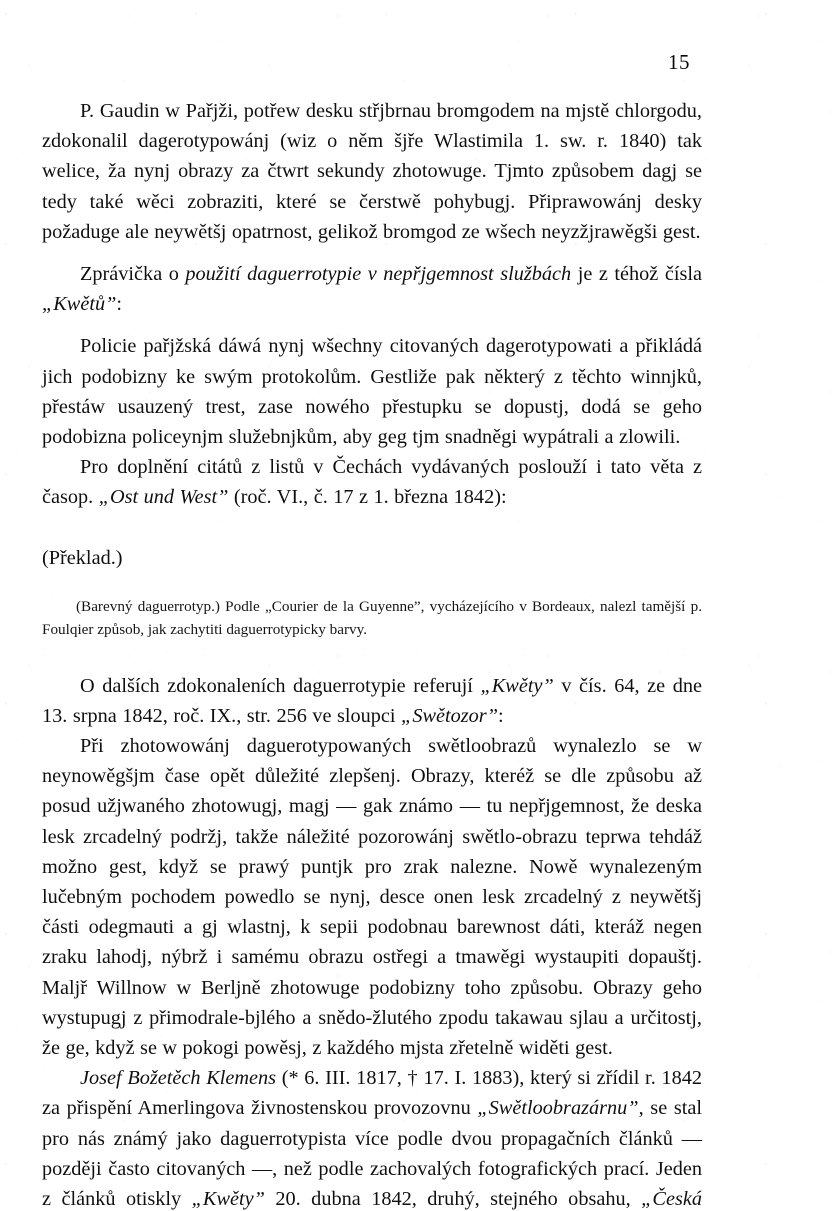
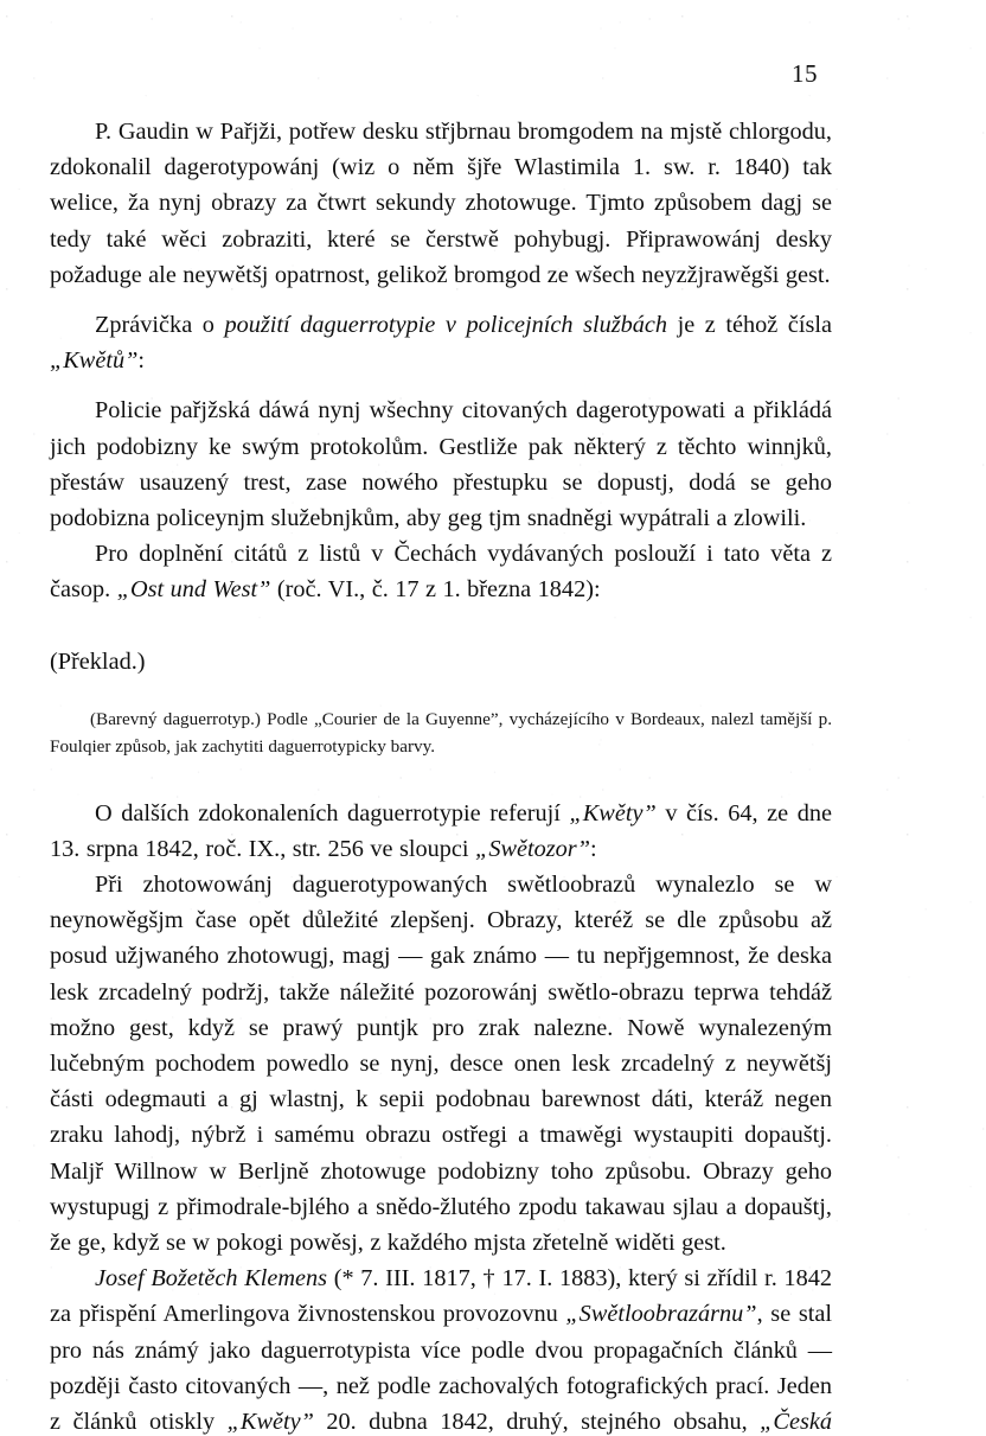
  15
  P. Gaudin w Pařjži, potřew desku střjbrnau bromgodem na mjstě chlorgodu, zdokonalil dagerotypowánj (wiz o něm šjře Wlastimila 1. sw. r. 1840) tak welice, ža nynj obrazy za čtwrt sekundy zhotowuge. Tjmto způsobem dagj se tedy také wěci zobraziti, které se čerstwě pohybugj. Připrawowánj desky požaduge ale neywětšj opatrnost, gelikož bromgod ze wšech neyzžjrawěgši gest.
- Zprávička o použití daguerrotypie v nepřjgemnost službách je z téhož čísla „Kwětů”:
+ Zprávička o použití daguerrotypie v policejních službách je z téhož čísla „Kwětů”:
  Policie pařjžská dáwá nynj wšechny citovaných dagerotypowati a přikládá jich podobizny ke swým protokolům. Gestliže pak některý z těchto winnjků, přestáw usauzený trest, zase nowého přestupku se dopustj, dodá se geho podobizna policeynjm služebnjkům, aby geg tjm snadněgi wypátrali a zlowili.
  Pro doplnění citátů z listů v Čechách vydávaných poslouží i tato věta z časop. „Ost und West” (roč. VI., č. 17 z 1. března 1842):
  (Překlad.)
  (Barevný daguerrotyp.) Podle „Courier de la Guyenne”, vycházejícího v Bordeaux, nalezl tamější p. Foulqier způsob, jak zachytiti daguerrotypicky barvy.
  O dalších zdokonaleních daguerrotypie referují „Kwěty” v čís. 64, ze dne 13. srpna 1842, roč. IX., str. 256 ve sloupci „Swětozor”:
- Při zhotowowánj daguerotypowaných swětloobrazů wynalezlo se w neynowěgšjm čase opět důležité zlepšenj. Obrazy, kteréž se dle způsobu až posud užjwaného zhotowugj, magj — gak známo — tu nepřjgemnost, že deska lesk zrcadelný podržj, takže náležité pozorowánj swětlo-obrazu teprwa tehdáž možno gest, když se prawý puntjk pro zrak nalezne. Nowě wynalezeným lučebným pochodem powedlo se nynj, desce onen lesk zrcadelný z neywětšj části odegmauti a gj wlastnj, k sepii podobnau barewnost dáti, kteráž negen zraku lahodj, nýbrž i samému obrazu ostřegi a tmawěgi wystaupiti dopauštj. Maljř Willnow w Berljně zhotowuge podobizny toho způsobu. Obrazy geho wystupugj z přimodrale-bjlého a snědo-žlutého zpodu takawau sjlau a určitostj, že ge, když se w pokogi powěsj, z každého mjsta zřetelně widěti gest.
+ Při zhotowowánj daguerotypowaných swětloobrazů wynalezlo se w neynowěgšjm čase opět důležité zlepšenj. Obrazy, kteréž se dle způsobu až posud užjwaného zhotowugj, magj — gak známo — tu nepřjgemnost, že deska lesk zrcadelný podržj, takže náležité pozorowánj swětlo-obrazu teprwa tehdáž možno gest, když se prawý puntjk pro zrak nalezne. Nowě wynalezeným lučebným pochodem powedlo se nynj, desce onen lesk zrcadelný z neywětšj části odegmauti a gj wlastnj, k sepii podobnau barewnost dáti, kteráž negen zraku lahodj, nýbrž i samému obrazu ostřegi a tmawěgi wystaupiti dopauštj. Maljř Willnow w Berljně zhotowuge podobizny toho způsobu. Obrazy geho wystupugj z přimodrale-bjlého a snědo-žlutého zpodu takawau sjlau a dopauštj, že ge, když se w pokogi powěsj, z každého mjsta zřetelně widěti gest.
- Josef Božetěch Klemens (* 6. III. 1817, † 17. I. 1883), který si zřídil r. 1842 za přispění Amerlingova živnostenskou provozovnu „Swětloobrazárnu”, se stal pro nás známý jako daguerrotypista více podle dvou propagačních článků — později často citovaných —, než podle zachovalých fotografických prací. Jeden z článků otiskly „Kwěty” 20. dubna 1842, druhý, stejného obsahu, „Česká
+ Josef Božetěch Klemens (* 7. III. 1817, † 17. I. 1883), který si zřídil r. 1842 za přispění Amerlingova živnostenskou provozovnu „Swětloobrazárnu”, se stal pro nás známý jako daguerrotypista více podle dvou propagačních článků — později často citovaných —, než podle zachovalých fotografických prací. Jeden z článků otiskly „Kwěty” 20. dubna 1842, druhý, stejného obsahu, „Česká
